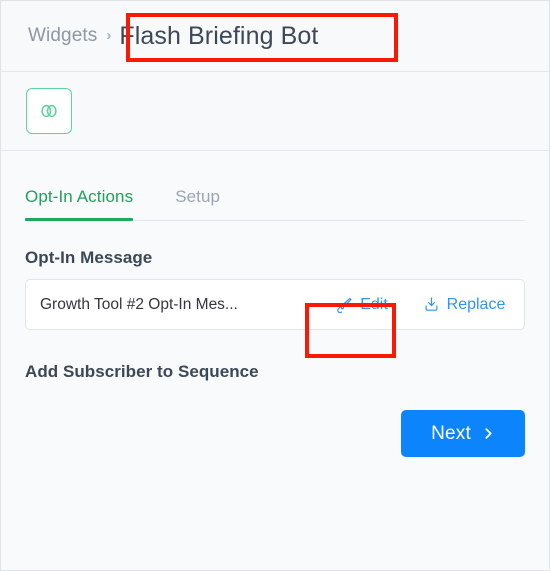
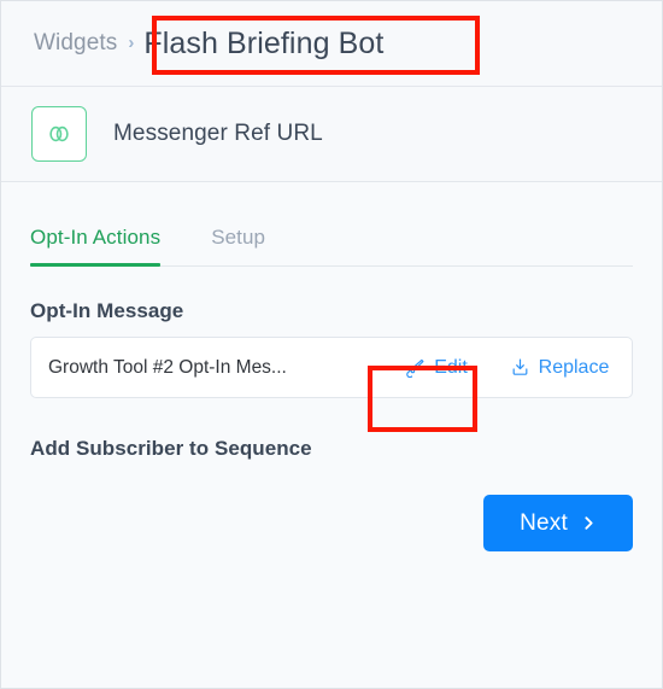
  Widgets
  ›
  Flash Briefing Bot
+ Messenger Ref URL
  Opt-In Actions
  Setup
  Opt-In Message
  Growth Tool #2 Opt-In Mes...
  Edit
  Replace
  Add Subscriber to Sequence
  Next
